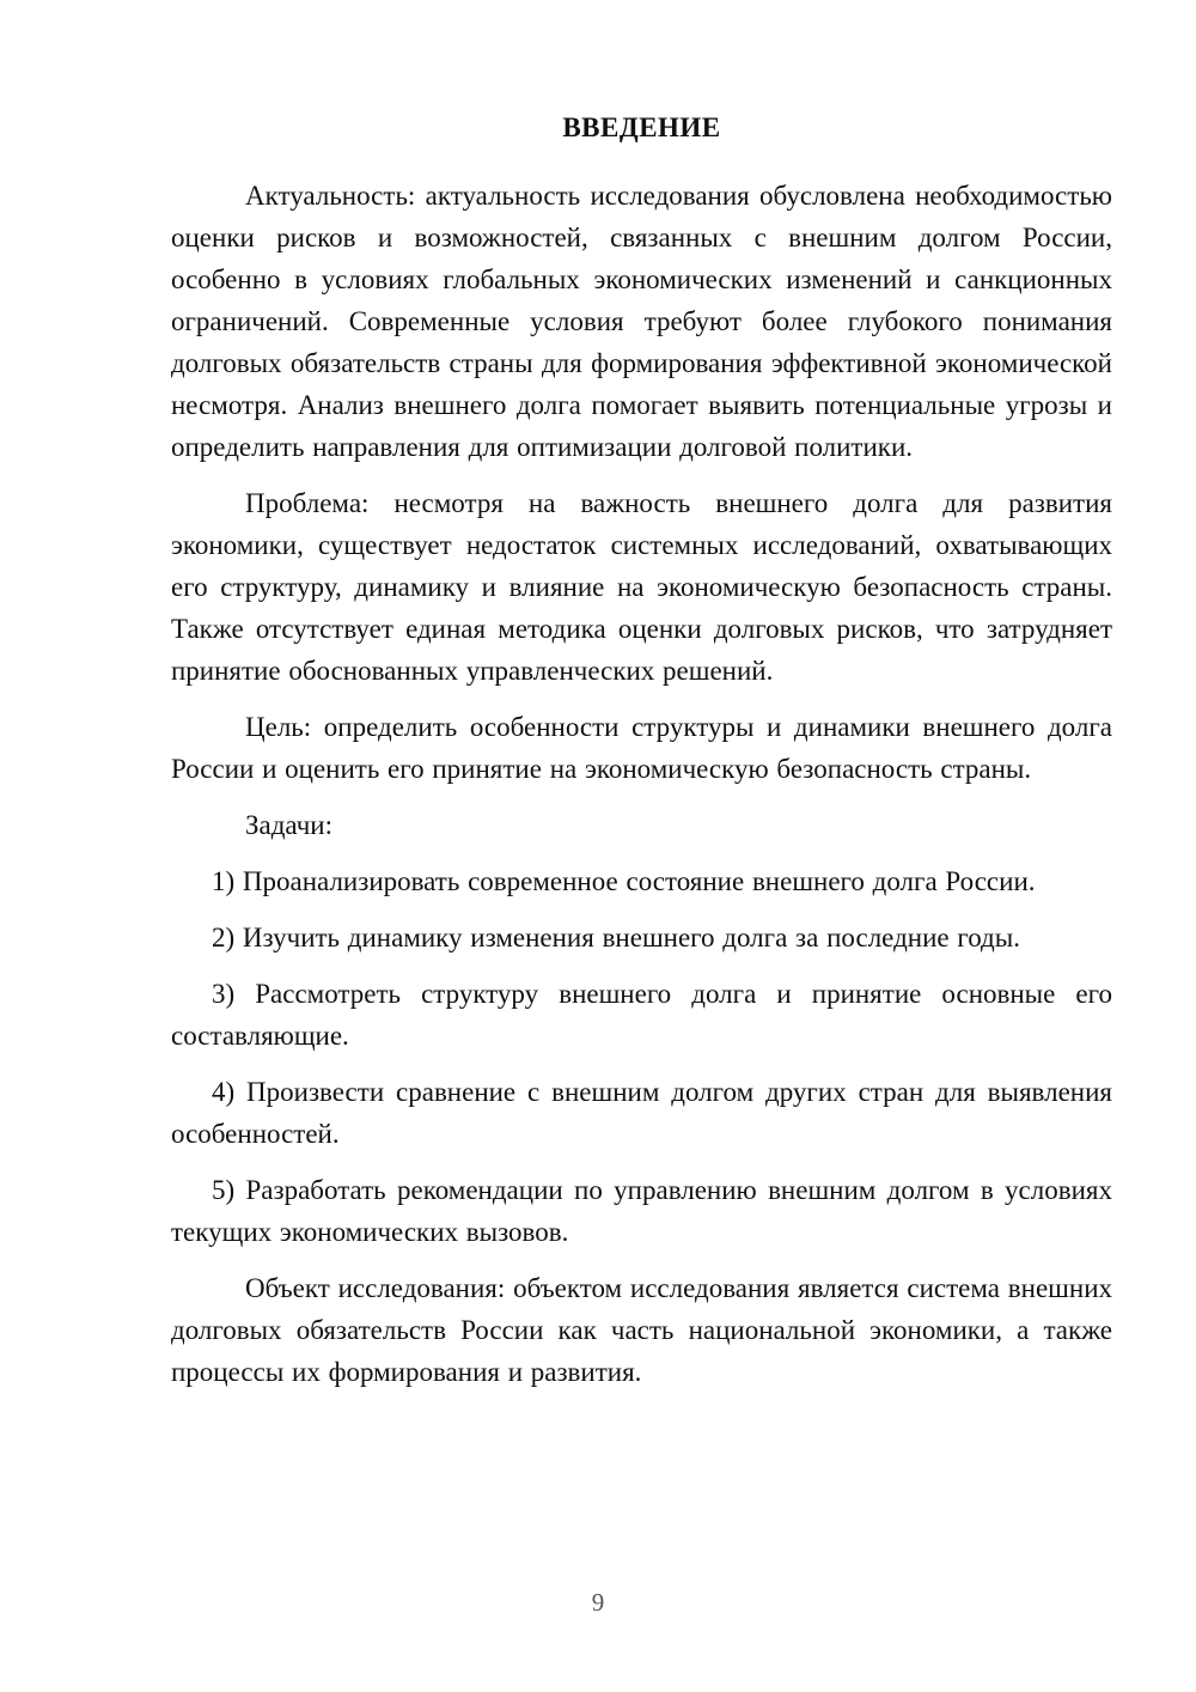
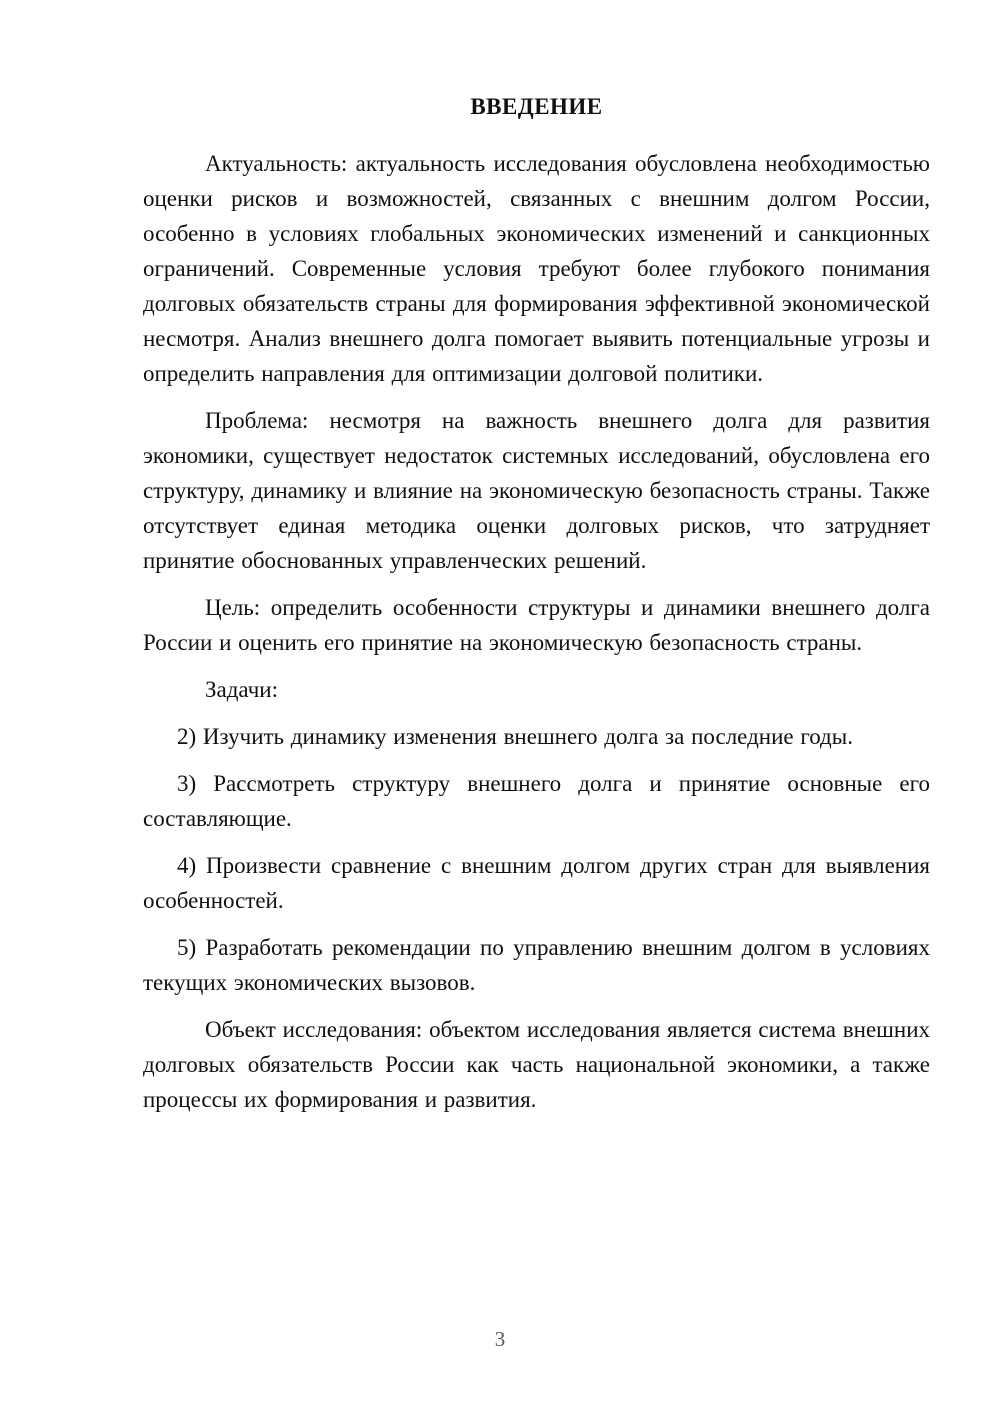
  ВВЕДЕНИЕ
  Актуальность: актуальность исследования обусловлена необходимостью оценки рисков и возможностей, связанных с внешним долгом России, особенно в условиях глобальных экономических изменений и санкционных ограничений. Современные условия требуют более глубокого понимания долговых обязательств страны для формирования эффективной экономической несмотря. Анализ внешнего долга помогает выявить потенциальные угрозы и определить направления для оптимизации долговой политики.
- Проблема: несмотря на важность внешнего долга для развития экономики, существует недостаток системных исследований, охватывающих его структуру, динамику и влияние на экономическую безопасность страны. Также отсутствует единая методика оценки долговых рисков, что затрудняет принятие обоснованных управленческих решений.
+ Проблема: несмотря на важность внешнего долга для развития экономики, существует недостаток системных исследований, обусловлена его структуру, динамику и влияние на экономическую безопасность страны. Также отсутствует единая методика оценки долговых рисков, что затрудняет принятие обоснованных управленческих решений.
  Цель: определить особенности структуры и динамики внешнего долга России и оценить его принятие на экономическую безопасность страны.
  Задачи:
- 1) Проанализировать современное состояние внешнего долга России.
  2) Изучить динамику изменения внешнего долга за последние годы.
  3) Рассмотреть структуру внешнего долга и принятие основные его составляющие.
  4) Произвести сравнение с внешним долгом других стран для выявления особенностей.
  5) Разработать рекомендации по управлению внешним долгом в условиях текущих экономических вызовов.
  Объект исследования: объектом исследования является система внешних долговых обязательств России как часть национальной экономики, а также процессы их формирования и развития.
- 9
+ 3
